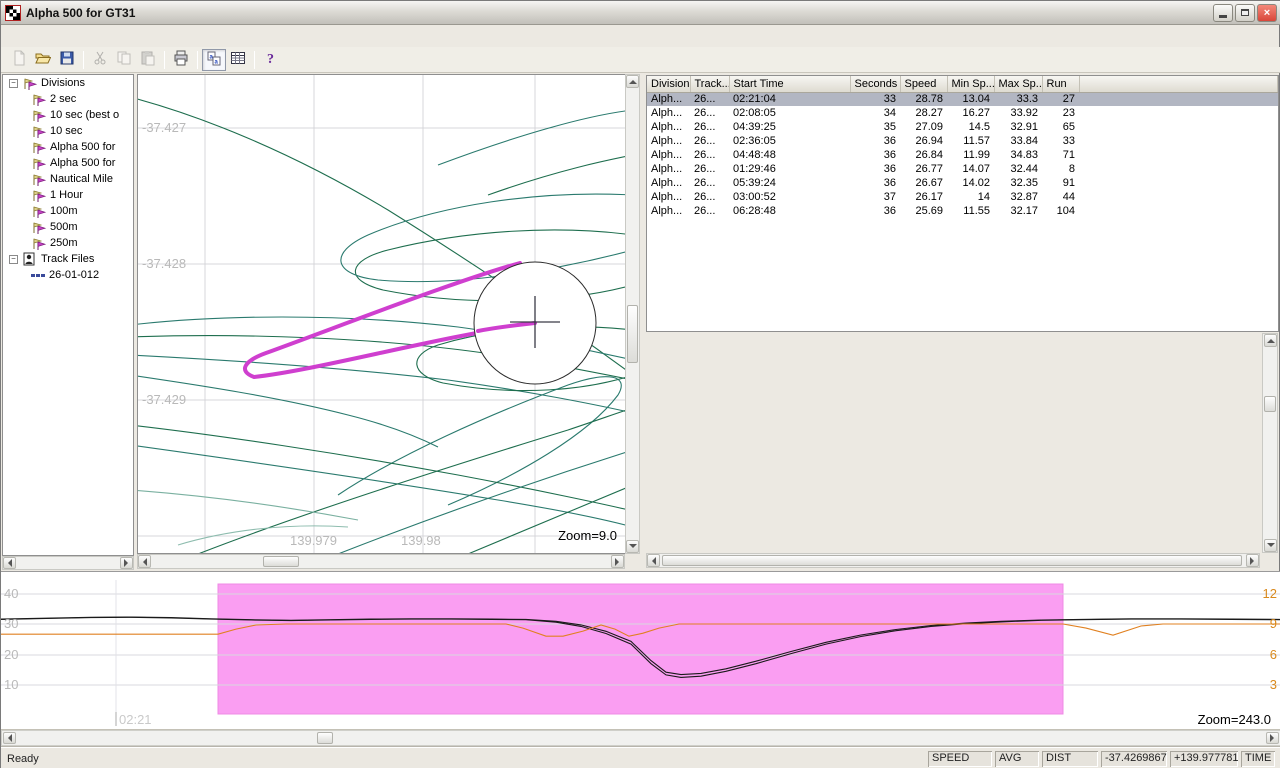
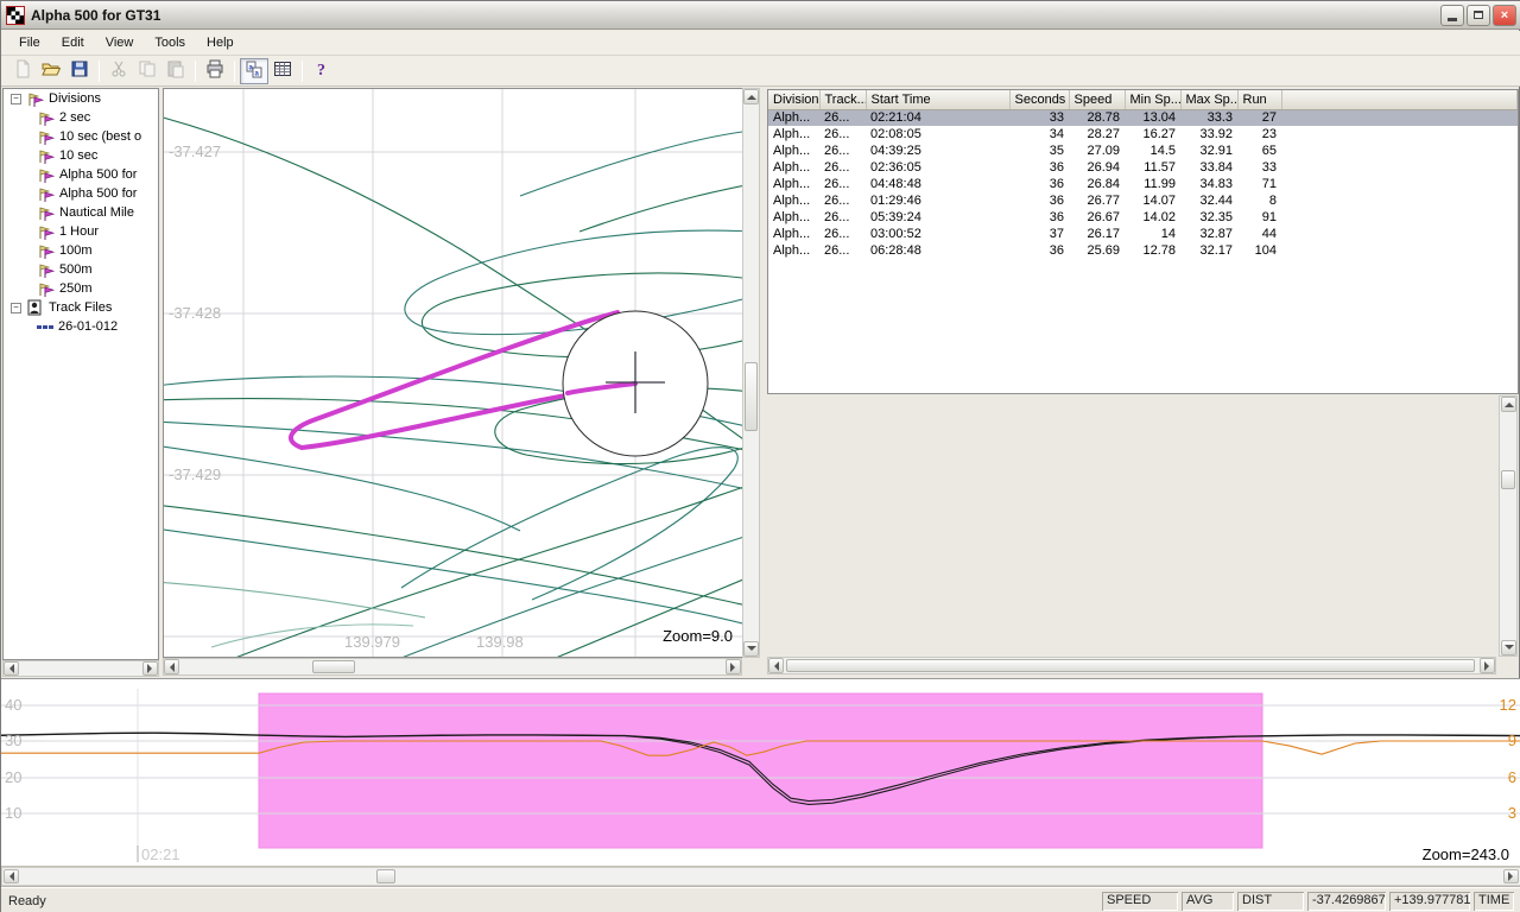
  Alpha 500 for GT31
  ×
+ File
+ Edit
+ View
+ Tools
+ Help
  ?
  −
  Divisions
  2 sec
  10 sec (best o
  10 sec
  Alpha 500 for
  Alpha 500 for
  Nautical Mile
  1 Hour
  100m
  500m
  250m
  −
  Track Files
  26-01-012
  -37.427
  -37.428
  -37.429
  139.979
  139.98
  Zoom=9.0
  Division	Track..	Start Time	Seconds	Speed	Min Sp...	Max Sp..	Run
  Alph...	26...	02:21:04	33	28.78	13.04	33.3	27
  Alph...	26...	02:08:05	34	28.27	16.27	33.92	23
  Alph...	26...	04:39:25	35	27.09	14.5	32.91	65
  Alph...	26...	02:36:05	36	26.94	11.57	33.84	33
  Alph...	26...	04:48:48	36	26.84	11.99	34.83	71
  Alph...	26...	01:29:46	36	26.77	14.07	32.44	8
  Alph...	26...	05:39:24	36	26.67	14.02	32.35	91
  Alph...	26...	03:00:52	37	26.17	14	32.87	44
- Alph...	26...	06:28:48	36	25.69	11.55	32.17	104
+ Alph...	26...	06:28:48	36	25.69	12.78	32.17	104
  40
  30
  20
  10
  12
  9
  6
  3
  02:21
  Zoom=243.0
  Ready
  SPEED
  AVG
  DIST
  -37.4269867
  +139.977781
  TIME
